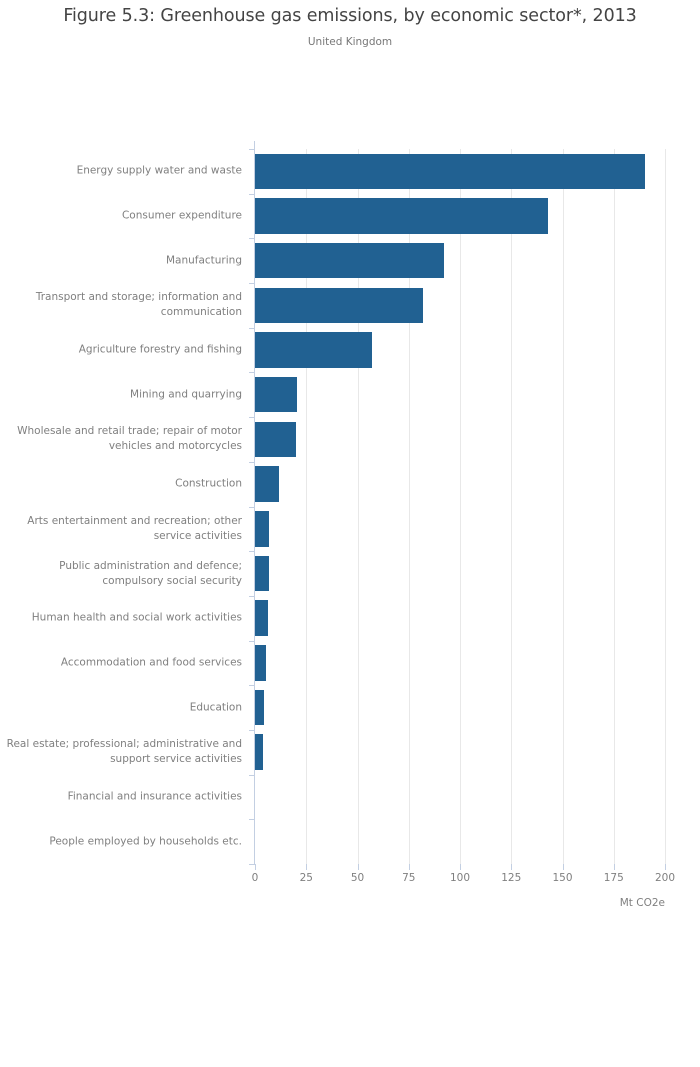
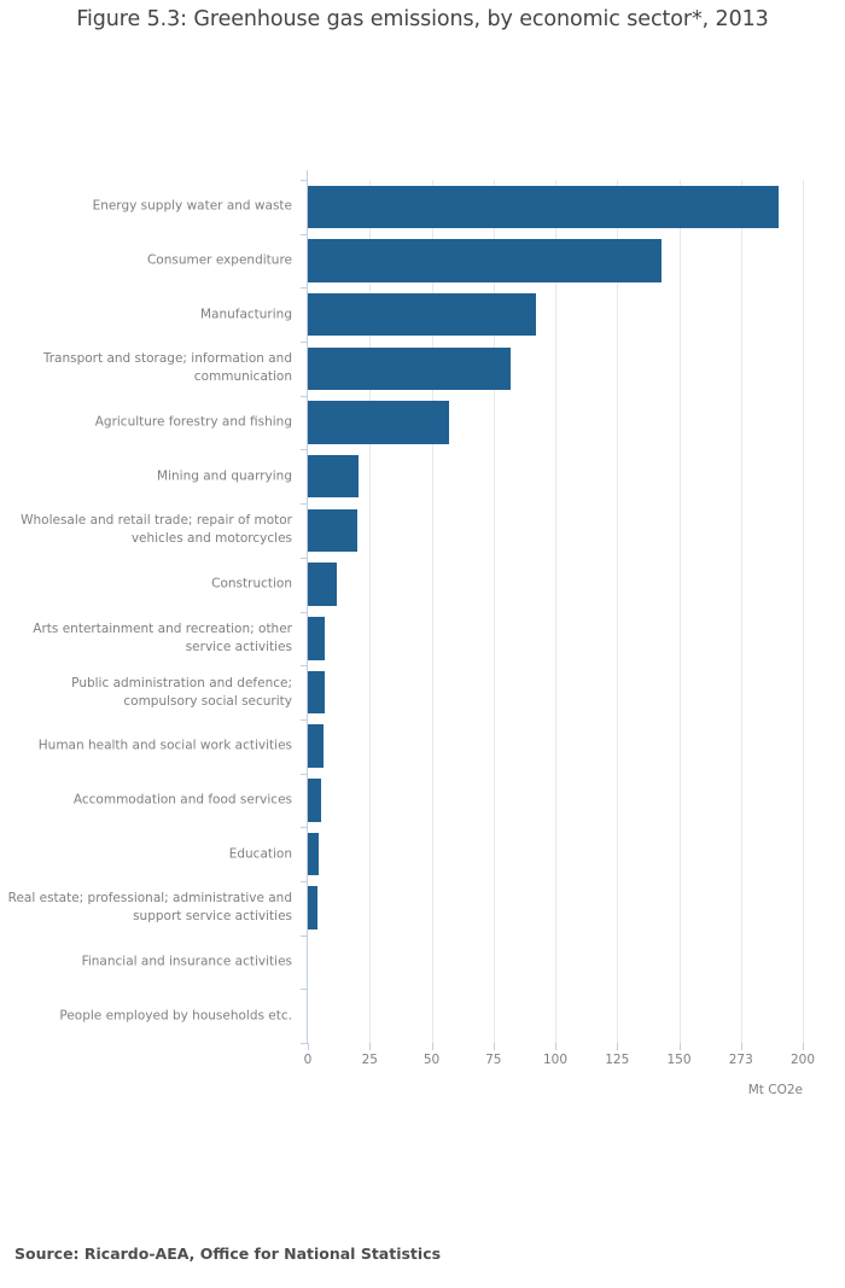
  Figure 5.3: Greenhouse gas emissions, by economic sector*, 2013
- United Kingdom
  0
  25
  50
  75
  100
  125
  150
- 175
+ 273
  200
  Mt CO2e
  Energy supply water and waste
  Consumer expenditure
  Manufacturing
  Transport and storage; information and communication
  Agriculture forestry and fishing
  Mining and quarrying
  Wholesale and retail trade; repair of motor vehicles and motorcycles
  Construction
  Arts entertainment and recreation; other service activities
  Public administration and defence; compulsory social security
  Human health and social work activities
  Accommodation and food services
  Education
  Real estate; professional; administrative and support service activities
  Financial and insurance activities
  People employed by households etc.
+ Source: Ricardo-AEA, Office for National Statistics
